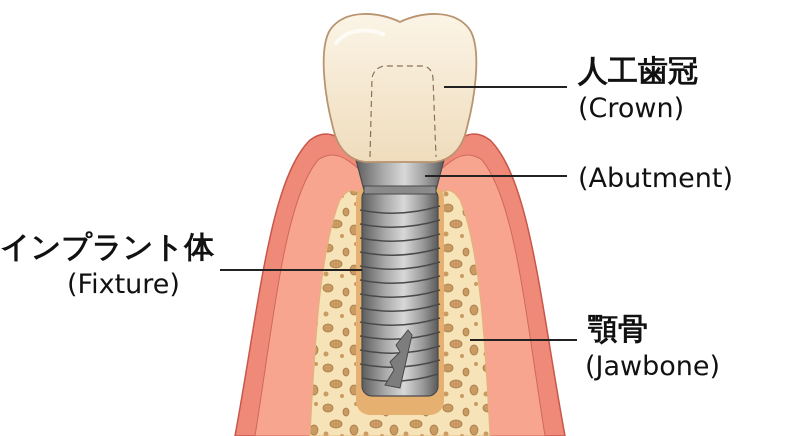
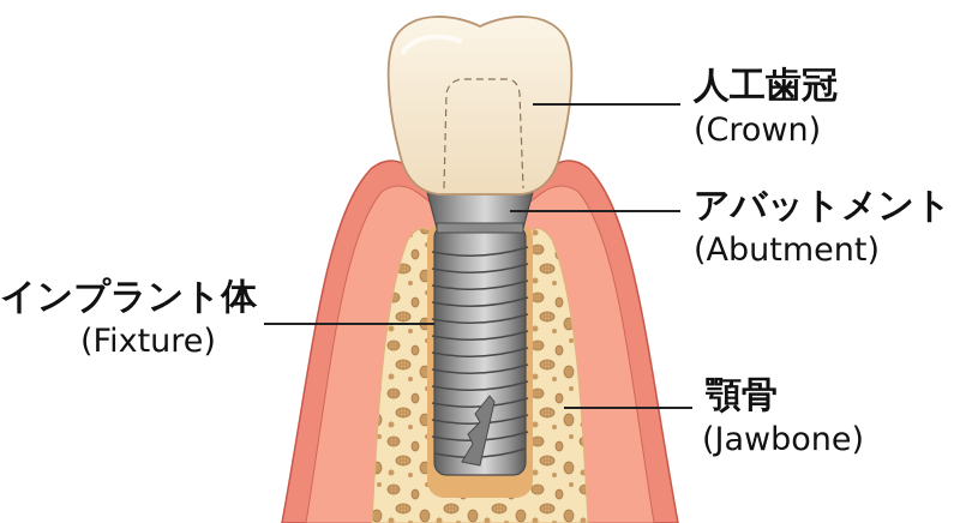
  人工歯冠
  (Crown)
+ アバットメント
  (Abutment)
  インプラント体
  (Fixture)
  顎骨
  (Jawbone)
